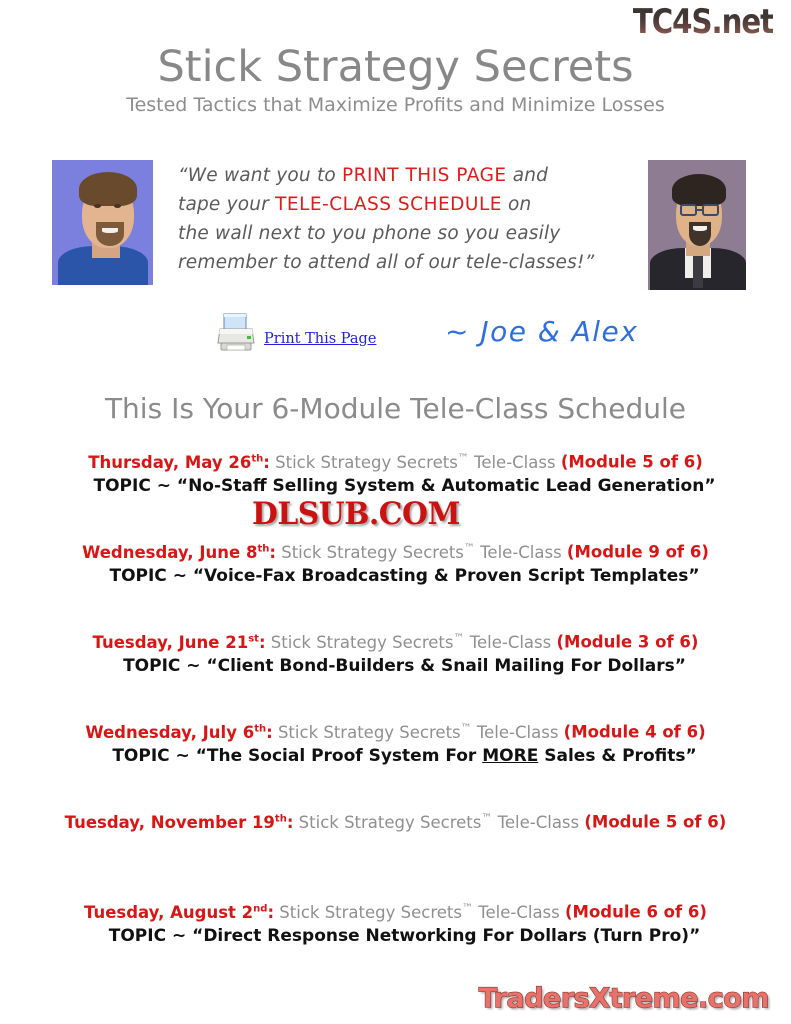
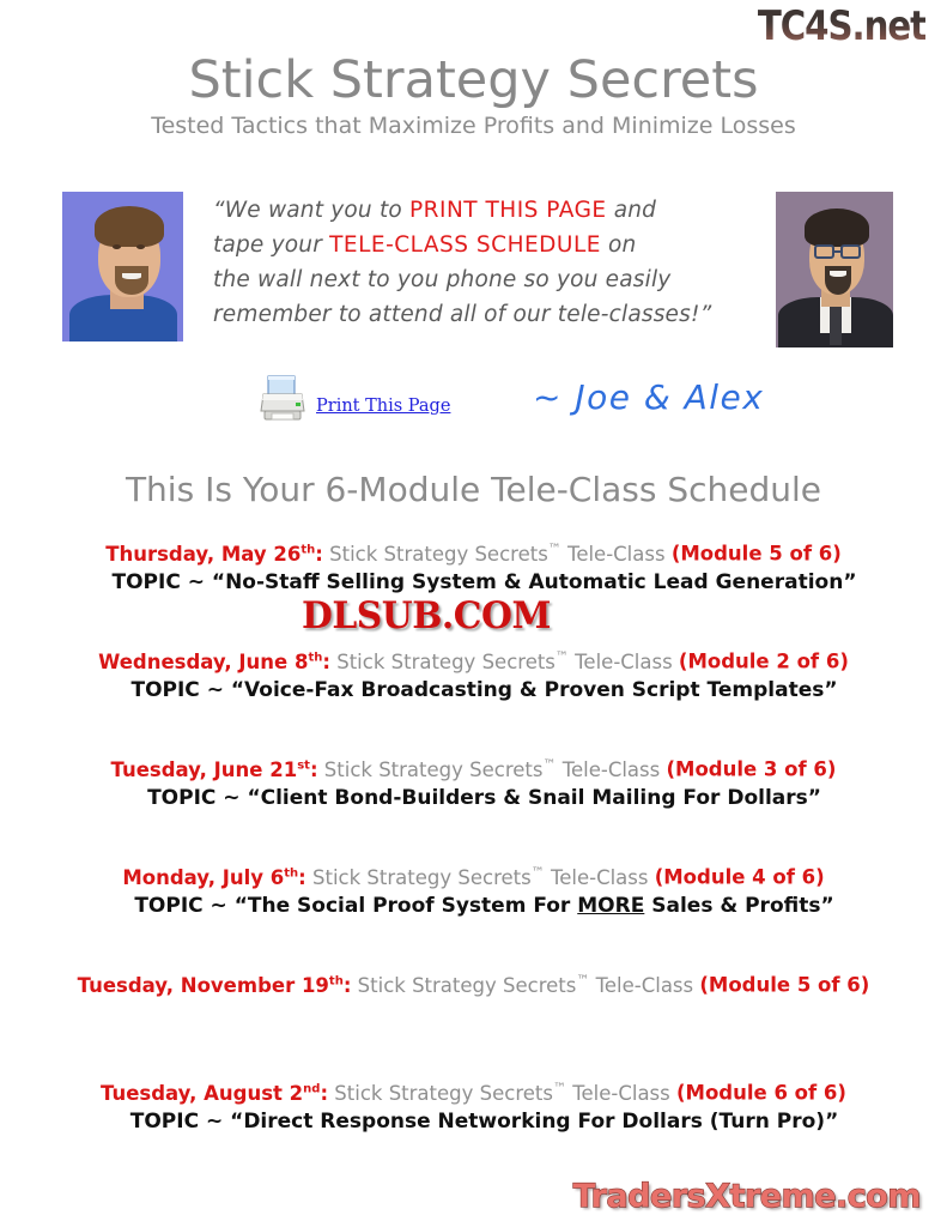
  TC4S.net
  Stick Strategy Secrets
  Tested Tactics that Maximize Profits and Minimize Losses
  “We want you to PRINT THIS PAGE and
  tape your TELE-CLASS SCHEDULE on
  the wall next to you phone so you easily
  remember to attend all of our tele-classes!”
  Print This Page
  ~ Joe & Alex
  This Is Your 6-Module Tele-Class Schedule
  Thursday, May 26th: Stick Strategy Secrets™ Tele-Class (Module 5 of 6)
  TOPIC ~ “No-Staff Selling System & Automatic Lead Generation”
- Wednesday, June 8th: Stick Strategy Secrets™ Tele-Class (Module 9 of 6)
+ Wednesday, June 8th: Stick Strategy Secrets™ Tele-Class (Module 2 of 6)
  TOPIC ~ “Voice-Fax Broadcasting & Proven Script Templates”
  Tuesday, June 21st: Stick Strategy Secrets™ Tele-Class (Module 3 of 6)
  TOPIC ~ “Client Bond-Builders & Snail Mailing For Dollars”
- Wednesday, July 6th: Stick Strategy Secrets™ Tele-Class (Module 4 of 6)
+ Monday, July 6th: Stick Strategy Secrets™ Tele-Class (Module 4 of 6)
  TOPIC ~ “The Social Proof System For MORE Sales & Profits”
  Tuesday, November 19th: Stick Strategy Secrets™ Tele-Class (Module 5 of 6)
  Tuesday, August 2nd: Stick Strategy Secrets™ Tele-Class (Module 6 of 6)
  TOPIC ~ “Direct Response Networking For Dollars (Turn Pro)”
  DLSUB.COM
  TradersXtreme.com
